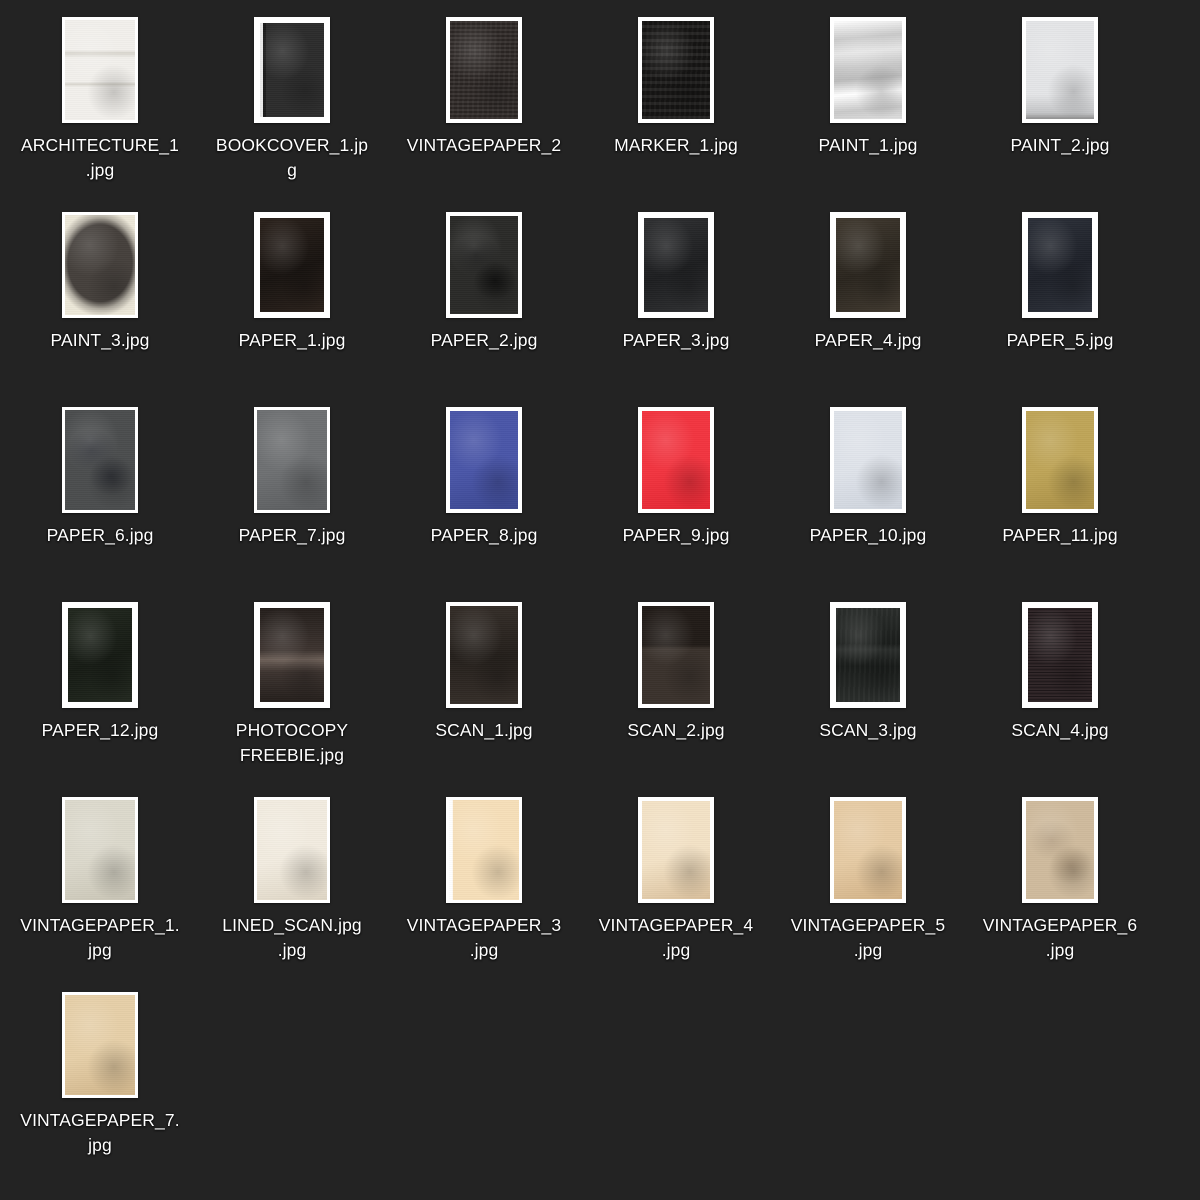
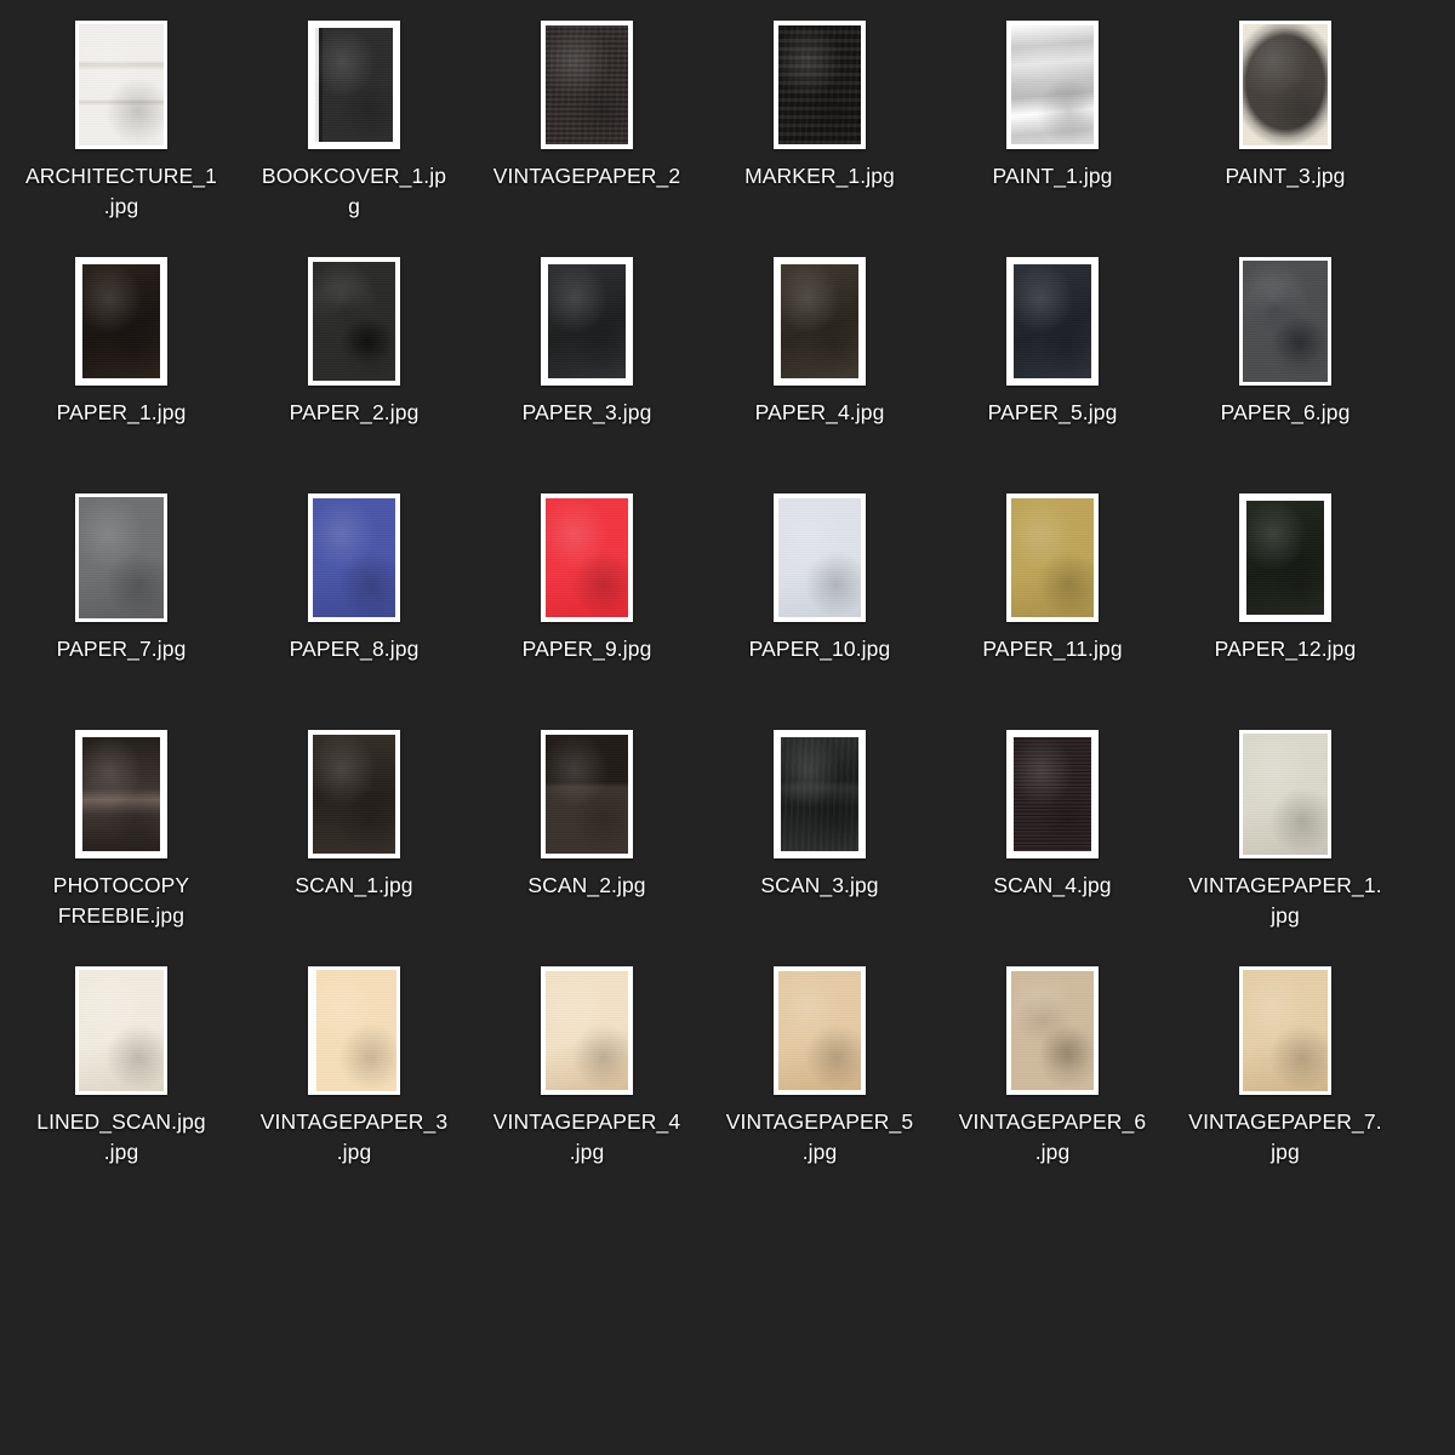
  ARCHITECTURE_1
  .jpg
  BOOKCOVER_1.jp
  g
  VINTAGEPAPER_2
  MARKER_1.jpg
  PAINT_1.jpg
- PAINT_2.jpg
  PAINT_3.jpg
  PAPER_1.jpg
  PAPER_2.jpg
  PAPER_3.jpg
  PAPER_4.jpg
  PAPER_5.jpg
  PAPER_6.jpg
  PAPER_7.jpg
  PAPER_8.jpg
  PAPER_9.jpg
  PAPER_10.jpg
  PAPER_11.jpg
  PAPER_12.jpg
  PHOTOCOPY
  FREEBIE.jpg
  SCAN_1.jpg
  SCAN_2.jpg
  SCAN_3.jpg
  SCAN_4.jpg
  VINTAGEPAPER_1.
  jpg
  LINED_SCAN.jpg
  .jpg
  VINTAGEPAPER_3
  .jpg
  VINTAGEPAPER_4
  .jpg
  VINTAGEPAPER_5
  .jpg
  VINTAGEPAPER_6
  .jpg
  VINTAGEPAPER_7.
  jpg
